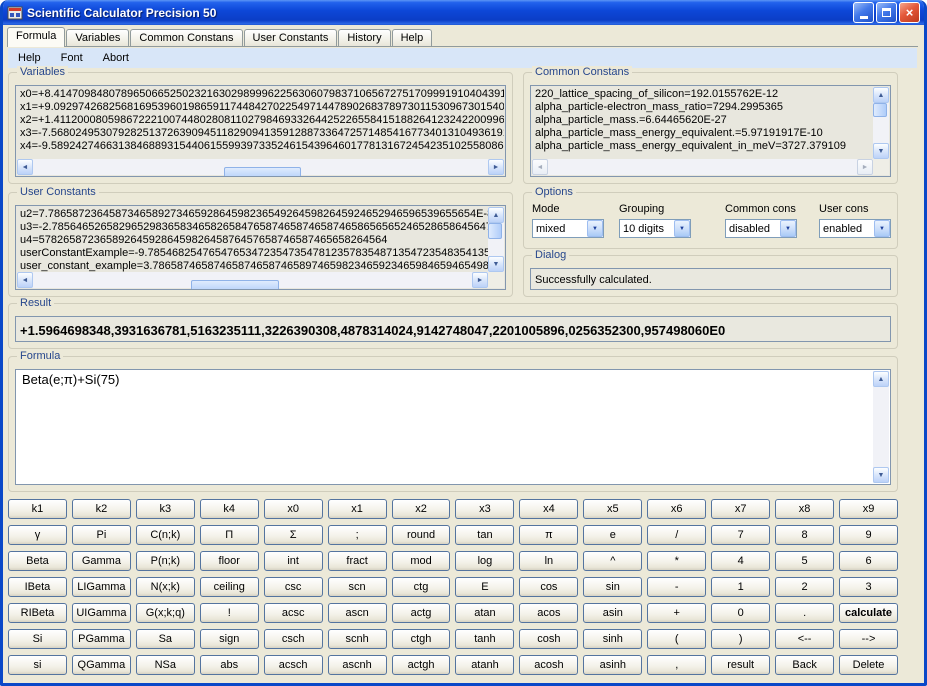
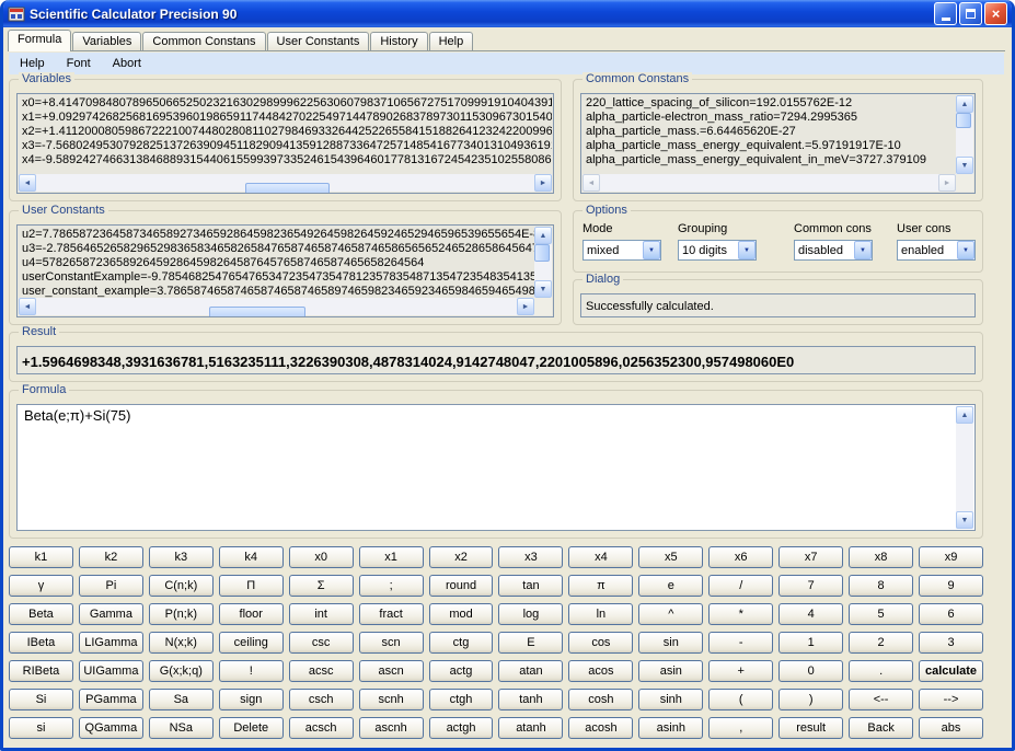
- Scientific Calculator Precision 50
+ Scientific Calculator Precision 90
  ×
  Formula
  Variables
  Common Constans
  User Constants
  History
  Help
  Help
  Font
  Abort
  Variables
  x0=+8.41470984807896506652502321630298999622563060798371065672751709991910404391
  x1=+9.09297426825681695396019865911744842702254971447890268378973011530967301540
  x2=+1.41120008059867222100744802808110279846933264425226558415188264123242200996
  x3=-7.56802495307928251372639094511829094135912887336472571485416773401310493619
  x4=-9.58924274663138468893154406155993973352461543964601778131672454235102558086
  Common Constans
  220_lattice_spacing_of_silicon=192.0155762E-12
  alpha_particle-electron_mass_ratio=7294.2995365
  alpha_particle_mass.=6.64465620E-27
  alpha_particle_mass_energy_equivalent.=5.97191917E-10
  alpha_particle_mass_energy_equivalent_in_meV=3727.379109
  User Constants
  u2=7.7865872364587346589273465928645982365492645982645924652946596539655654E-
  u3=-2.78564652658296529836583465826584765874658746587465865656524652865864564
  u4=578265872365892645928645982645876457658746587465658264564
  userConstantExample=-9.7854682547654765347235473547812357835487135472354835413
  user_constant_example=3.7865874658746587465874658974659823465923465984659465498
  Options
  Mode
  mixed
  Grouping
  10 digits
  Common cons
  disabled
  User cons
  enabled
  Dialog
  Successfully calculated.
  Result
  +1.5964698348,3931636781,5163235111,3226390308,4878314024,9142748047,2201005896,0256352300,957498060E0
  Formula
  Beta(e;π)+Si(75)
  k1
  k2
  k3
  k4
  x0
  x1
  x2
  x3
  x4
  x5
  x6
  x7
  x8
  x9
  γ
  Pi
  C(n;k)
  Π
  Σ
  ;
  round
  tan
  π
  e
  /
  7
  8
  9
  Beta
  Gamma
  P(n;k)
  floor
  int
  fract
  mod
  log
  ln
  ^
  *
  4
  5
  6
  IBeta
  LIGamma
  N(x;k)
  ceiling
  csc
  scn
  ctg
  E
  cos
  sin
  -
  1
  2
  3
  RIBeta
  UIGamma
  G(x;k;q)
  !
  acsc
  ascn
  actg
  atan
  acos
  asin
  +
  0
  .
  calculate
  Si
  PGamma
  Sa
  sign
  csch
  scnh
  ctgh
  tanh
  cosh
  sinh
  (
  )
  <--
  -->
  si
  QGamma
  NSa
- abs
+ Delete
  acsch
  ascnh
  actgh
  atanh
  acosh
  asinh
  ,
  result
  Back
- Delete
+ abs
